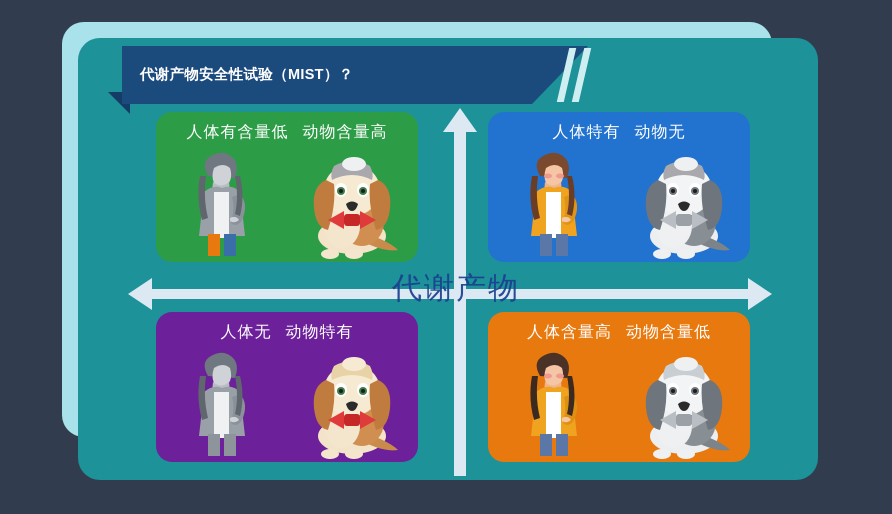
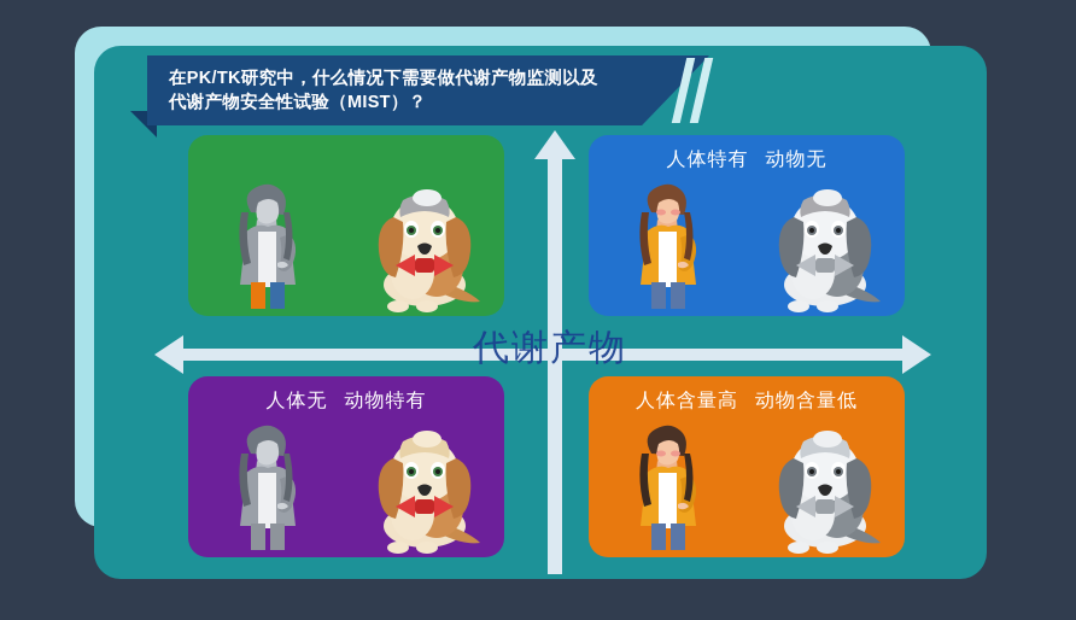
+ 在PK/TK研究中，什么情况下需要做代谢产物监测以及
  代谢产物安全性试验（MIST）？
- 人体有含量低 动物含量高
  人体特有 动物无
  人体无 动物特有
  人体含量高 动物含量低
  代谢产物
